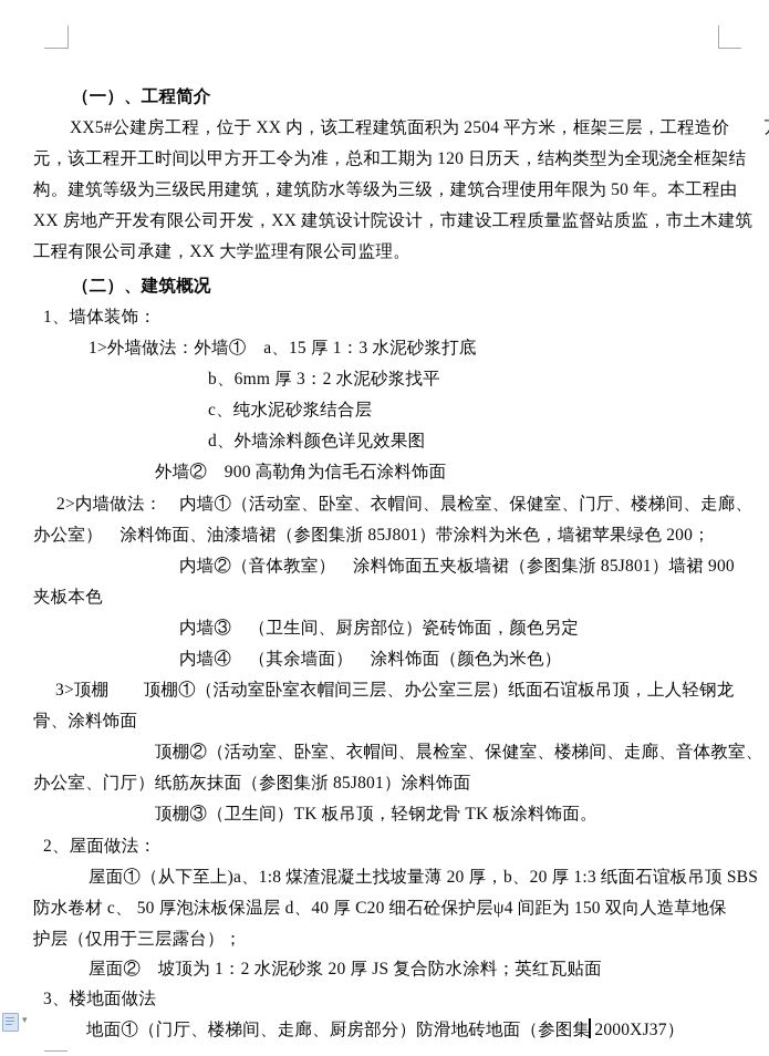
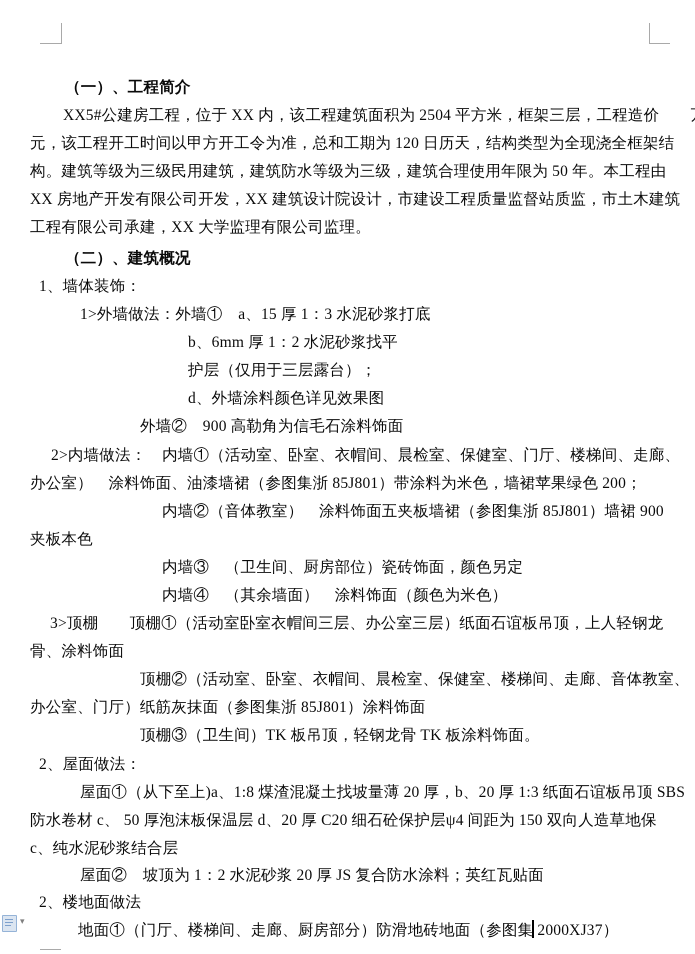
  （一）、工程简介
  XX5#公建房工程，位于 XX 内，该工程建筑面积为 2504 平方米，框架三层，工程造价
  元，该工程开工时间以甲方开工令为准，总和工期为 120 日历天，结构类型为全现浇全框架结
  构。建筑等级为三级民用建筑，建筑防水等级为三级，建筑合理使用年限为 50 年。本工程由
  XX 房地产开发有限公司开发，XX 建筑设计院设计，市建设工程质量监督站质监，市土木建筑
  工程有限公司承建，XX 大学监理有限公司监理。
  （二）、建筑概况
  1、墙体装饰：
  1>外墙做法：外墙① a、15 厚 1：3 水泥砂浆打底
- b、6mm 厚 3：2 水泥砂浆找平
+ b、6mm 厚 1：2 水泥砂浆找平
- c、纯水泥砂浆结合层
+ 护层（仅用于三层露台）；
  d、外墙涂料颜色详见效果图
  外墙② 900 高勒角为信毛石涂料饰面
  2>内墙做法： 内墙①（活动室、卧室、衣帽间、晨检室、保健室、门厅、楼梯间、走廊、
  办公室） 涂料饰面、油漆墙裙（参图集浙 85J801）带涂料为米色，墙裙苹果绿色 200；
  内墙②（音体教室） 涂料饰面五夹板墙裙（参图集浙 85J801）墙裙 900
  夹板本色
  内墙③ （卫生间、厨房部位）瓷砖饰面，颜色另定
  内墙④ （其余墙面） 涂料饰面（颜色为米色）
  3>顶棚 顶棚①（活动室卧室衣帽间三层、办公室三层）纸面石谊板吊顶，上人轻钢龙
  骨、涂料饰面
  顶棚②（活动室、卧室、衣帽间、晨检室、保健室、楼梯间、走廊、音体教室、
  办公室、门厅）纸筋灰抹面（参图集浙 85J801）涂料饰面
  顶棚③（卫生间）TK 板吊顶，轻钢龙骨 TK 板涂料饰面。
  2、屋面做法：
  屋面①（从下至上)a、1:8 煤渣混凝土找坡量薄 20 厚，b、20 厚 1:3 纸面石谊板吊顶 SBS
- 防水卷材 c、 50 厚泡沫板保温层 d、40 厚 C20 细石砼保护层ψ4 间距为 150 双向人造草地保
+ 防水卷材 c、 50 厚泡沫板保温层 d、20 厚 C20 细石砼保护层ψ4 间距为 150 双向人造草地保
- 护层（仅用于三层露台）；
+ c、纯水泥砂浆结合层
  屋面② 坡顶为 1：2 水泥砂浆 20 厚 JS 复合防水涂料；英红瓦贴面
- 3、楼地面做法
+ 2、楼地面做法
  地面①（门厅、楼梯间、走廊、厨房部分）防滑地砖地面（参图集 2000XJ37）
  ▾
